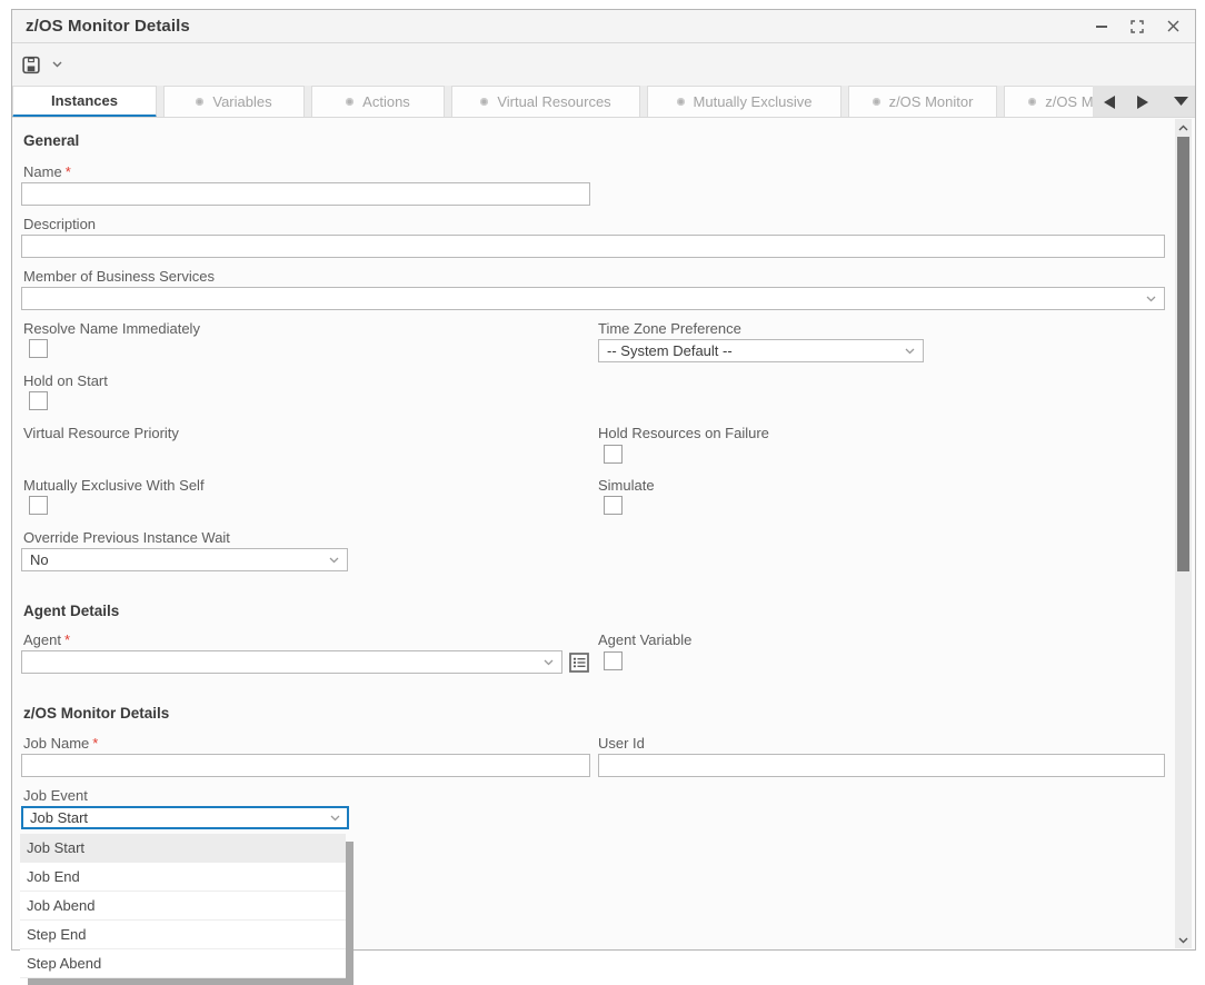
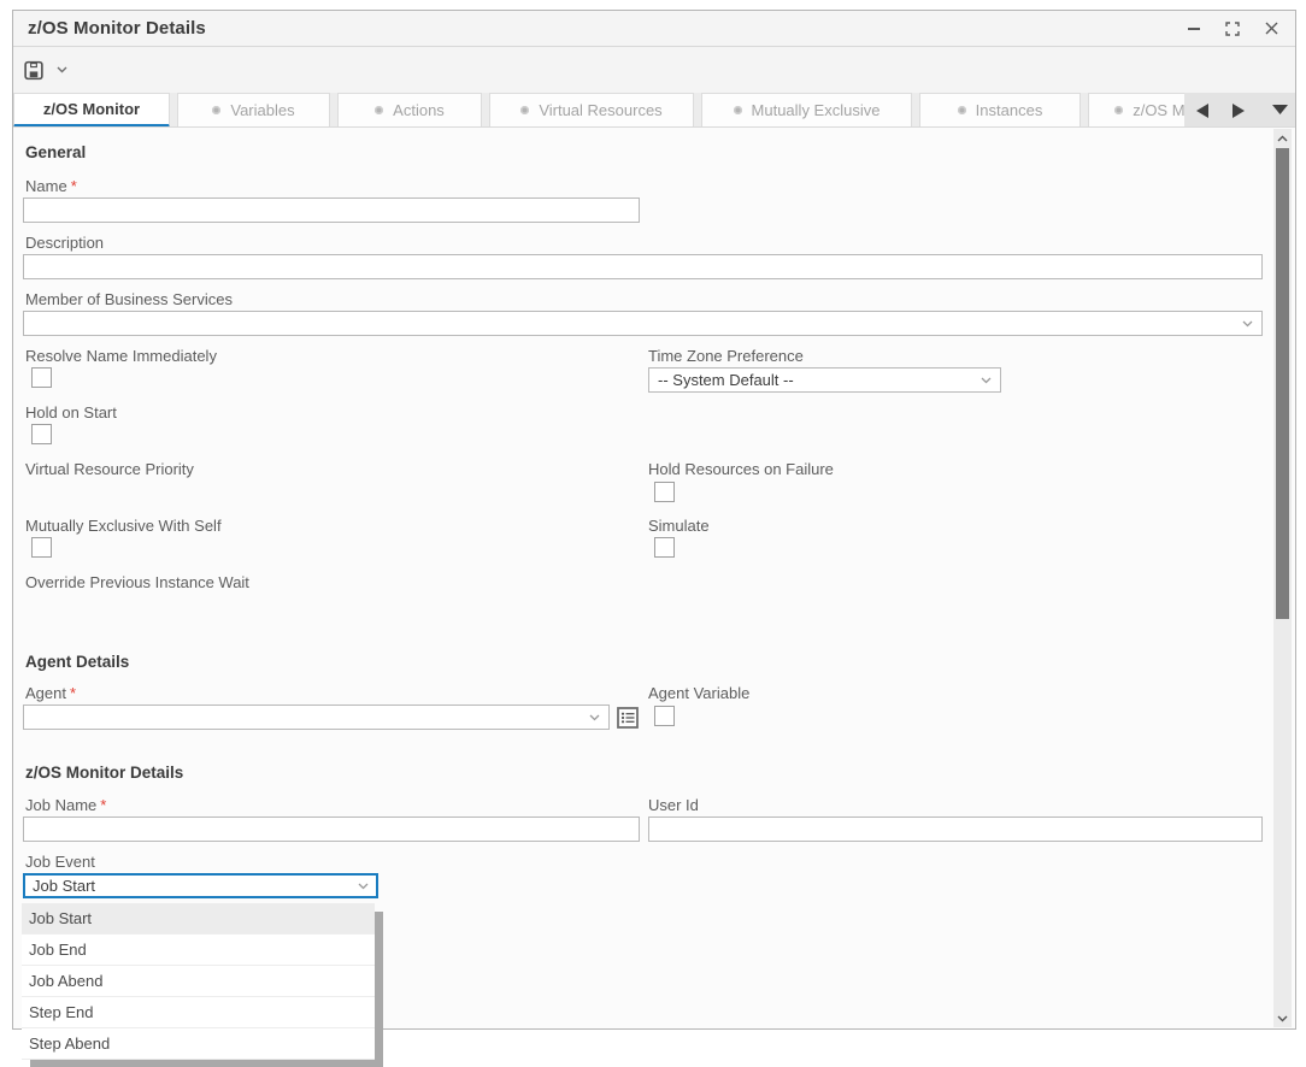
  z/OS Monitor Details
- Instances
+ z/OS Monitor
  Variables
  Actions
  Virtual Resources
  Mutually Exclusive
- z/OS Monitor
+ Instances
  z/OS M
  General
  Name *
  Description
  Member of Business Services
  Resolve Name Immediately
  Time Zone Preference
  -- System Default --
  Hold on Start
  Virtual Resource Priority
  Hold Resources on Failure
  Mutually Exclusive With Self
  Simulate
  Override Previous Instance Wait
- No
  Agent Details
  Agent *
  Agent Variable
  z/OS Monitor Details
  Job Name *
  User Id
  Job Event
  Job Start
  Job Start
  Job End
  Job Abend
  Step End
  Step Abend
